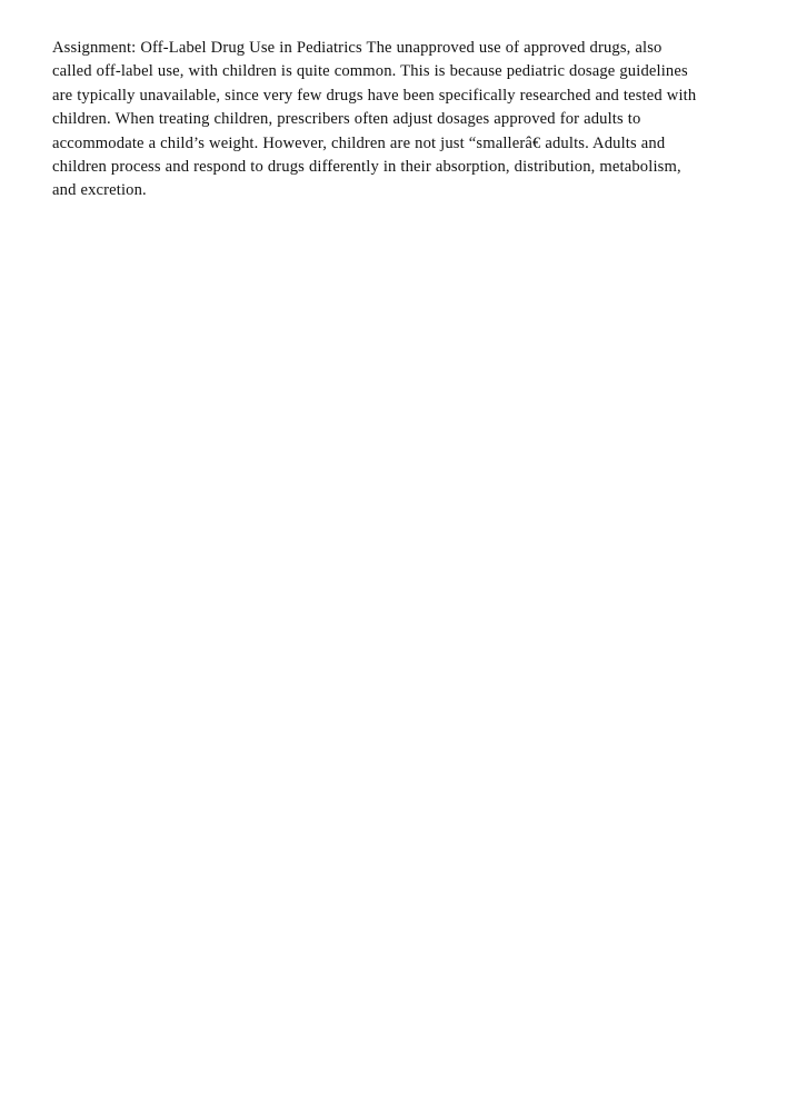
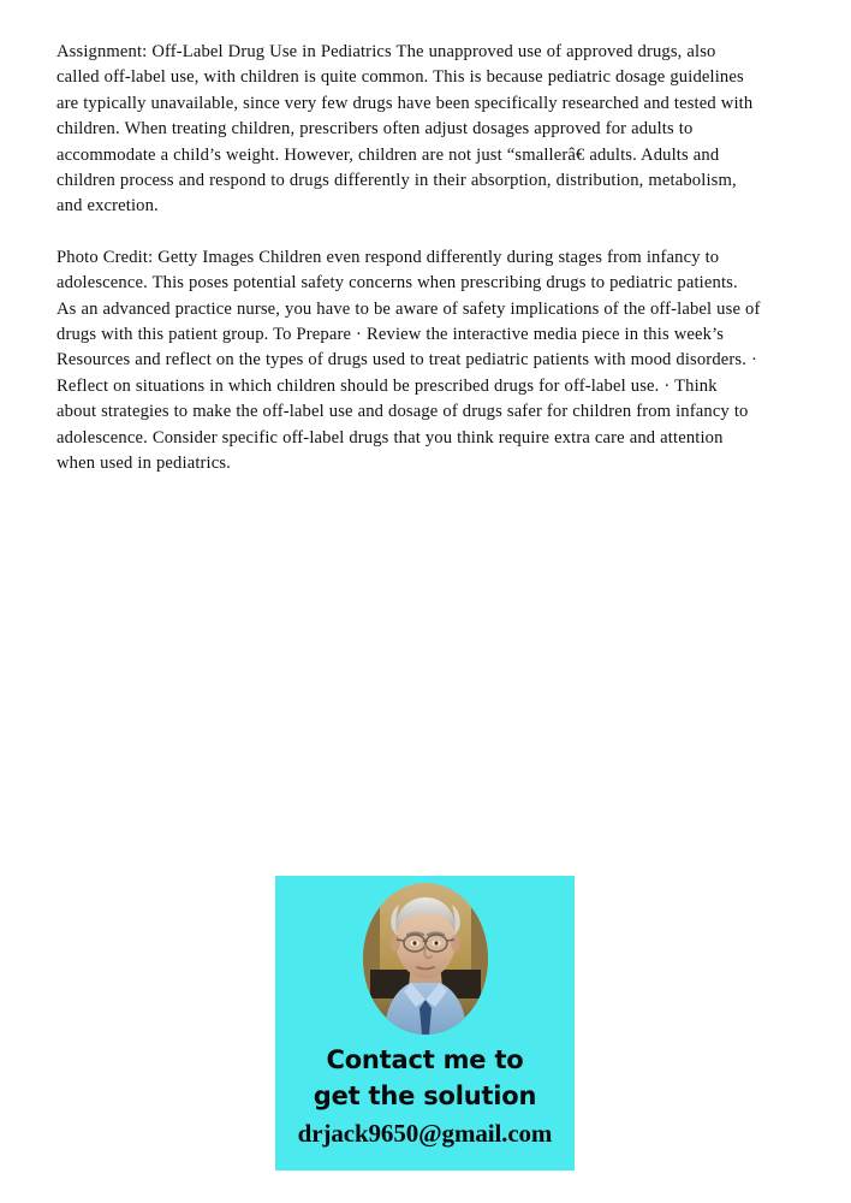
  Assignment: Off-Label Drug Use in Pediatrics The unapproved use of approved drugs, also called off-label use, with children is quite common. This is because pediatric dosage guidelines are typically unavailable, since very few drugs have been specifically researched and tested with children. When treating children, prescribers often adjust dosages approved for adults to accommodate a child’s weight. However, children are not just “smallerâ€ adults. Adults and children process and respond to drugs differently in their absorption, distribution, metabolism, and excretion.
+ Photo Credit: Getty Images Children even respond differently during stages from infancy to adolescence. This poses potential safety concerns when prescribing drugs to pediatric patients. As an advanced practice nurse, you have to be aware of safety implications of the off-label use of drugs with this patient group. To Prepare · Review the interactive media piece in this week’s Resources and reflect on the types of drugs used to treat pediatric patients with mood disorders. · Reflect on situations in which children should be prescribed drugs for off-label use. · Think about strategies to make the off-label use and dosage of drugs safer for children from infancy to adolescence. Consider specific off-label drugs that you think require extra care and attention when used in pediatrics.
+ Contact me to
+ get the solution
+ drjack9650@gmail.com
